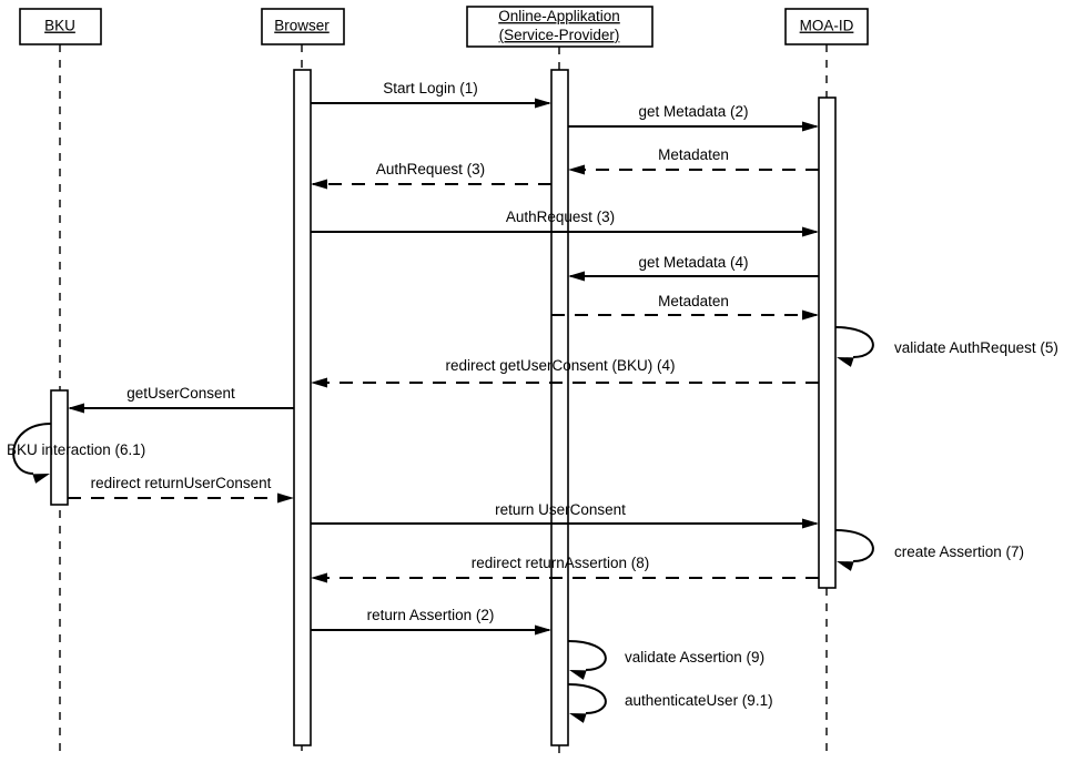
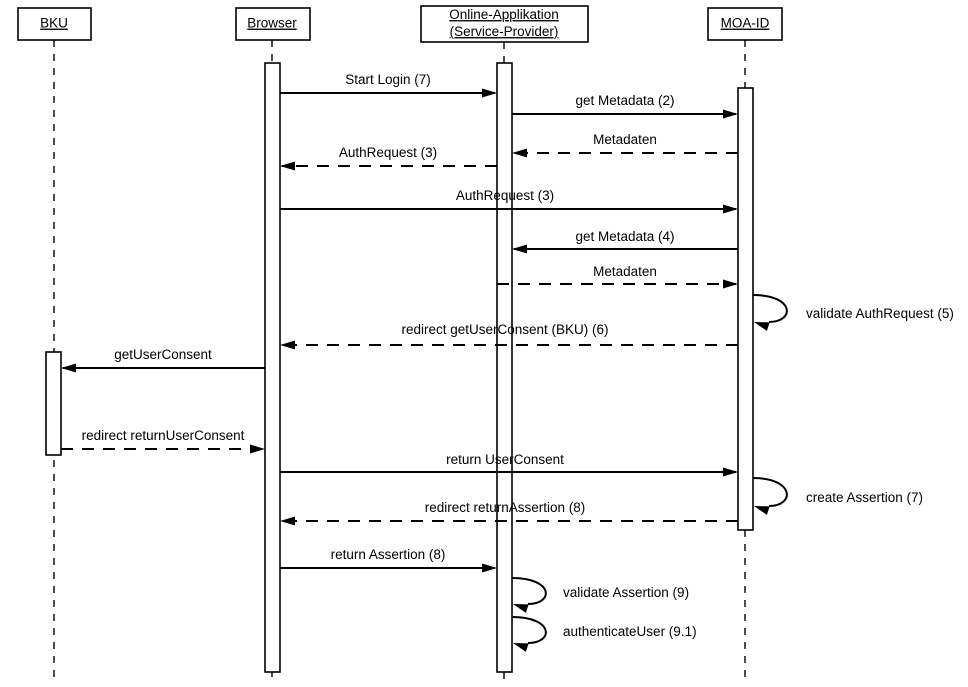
- Start Login (1)
+ Start Login (7)
  get Metadata (2)
  Metadaten
  AuthRequest (3)
  AuthRequest (3)
  get Metadata (4)
  Metadaten
- redirect getUserConsent (BKU) (4)
+ redirect getUserConsent (BKU) (6)
  getUserConsent
  redirect returnUserConsent
  return UserConsent
  redirect returnAssertion (8)
- return Assertion (2)
+ return Assertion (8)
  validate AuthRequest (5)
- BKU interaction (6.1)
  create Assertion (7)
  validate Assertion (9)
  authenticateUser (9.1)
  BKU
  Browser
  Online-Applikation
  (Service-Provider)
  MOA-ID
